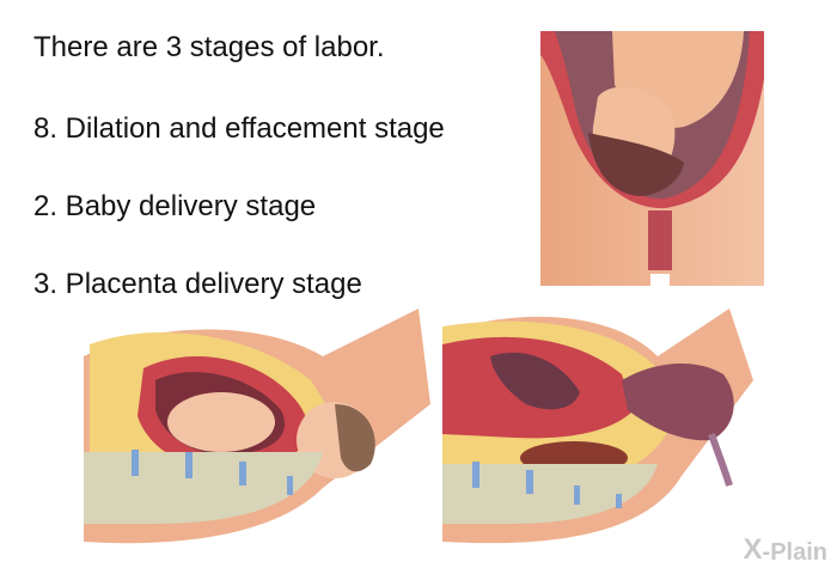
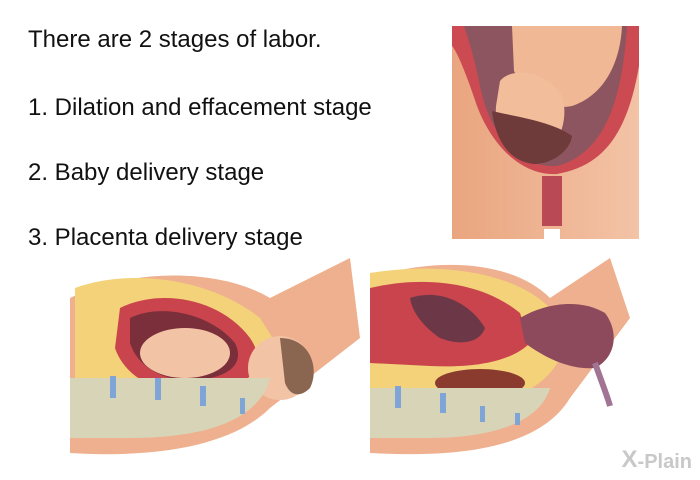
- There are 3 stages of labor.
+ There are 2 stages of labor.
- 8. Dilation and effacement stage
+ 1. Dilation and effacement stage
  2. Baby delivery stage
  3. Placenta delivery stage
  X
  -Plain
